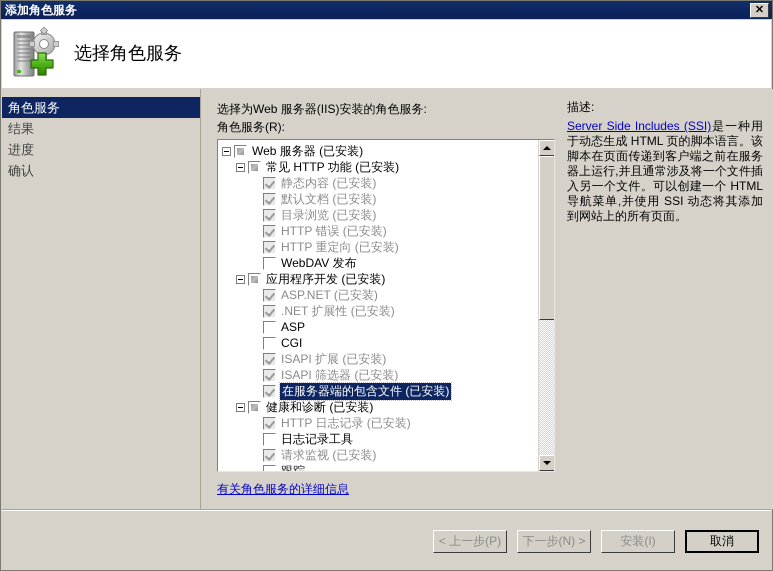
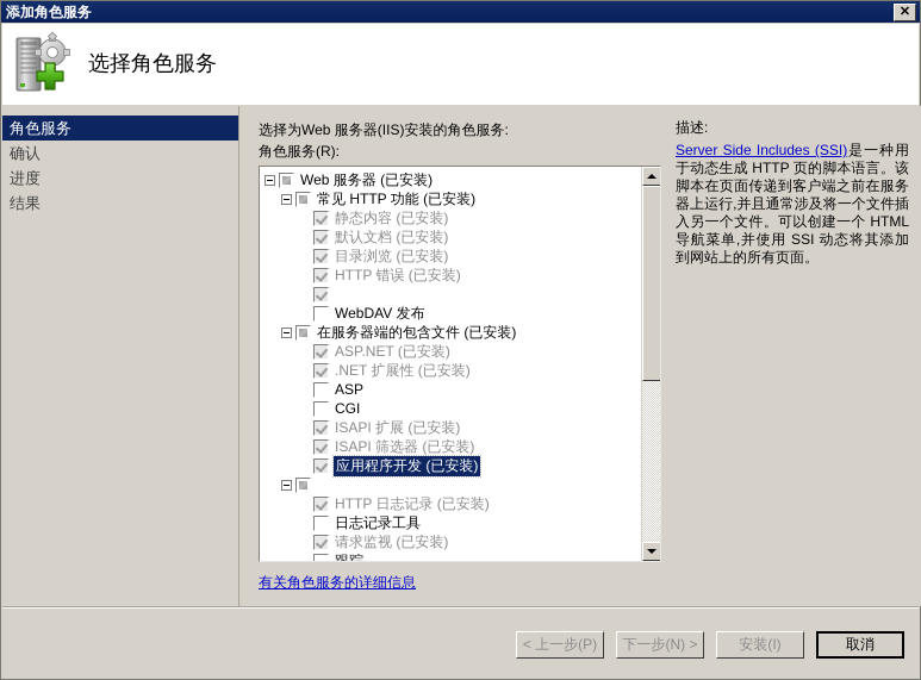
  添加角色服务
  ✕
  选择角色服务
  角色服务
- 结果
+ 确认
  进度
- 确认
+ 结果
  选择为Web 服务器(IIS)安装的角色服务:
  角色服务(R):
  Web 服务器 (已安装)
  常见 HTTP 功能 (已安装)
  静态内容 (已安装)
  默认文档 (已安装)
  目录浏览 (已安装)
  HTTP 错误 (已安装)
- HTTP 重定向 (已安装)
  WebDAV 发布
- 应用程序开发 (已安装)
+ 在服务器端的包含文件 (已安装)
  ASP.NET (已安装)
  .NET 扩展性 (已安装)
  ASP
  CGI
  ISAPI 扩展 (已安装)
  ISAPI 筛选器 (已安装)
- 在服务器端的包含文件 (已安装)
+ 应用程序开发 (已安装)
- 健康和诊断 (已安装)
  HTTP 日志记录 (已安装)
  日志记录工具
  请求监视 (已安装)
  跟踪
  有关角色服务的详细信息
  描述:
- Server Side Includes (SSI)是一种用于动态生成 HTML 页的脚本语言。该脚本在页面传递到客户端之前在服务器上运行,并且通常涉及将一个文件插入另一个文件。可以创建一个 HTML 导航菜单,并使用 SSI 动态将其添加到网站上的所有页面。
+ Server Side Includes (SSI)是一种用于动态生成 HTTP 页的脚本语言。该脚本在页面传递到客户端之前在服务器上运行,并且通常涉及将一个文件插入另一个文件。可以创建一个 HTML 导航菜单,并使用 SSI 动态将其添加到网站上的所有页面。
  < 上一步(P)
  下一步(N) >
  安装(I)
  取消
